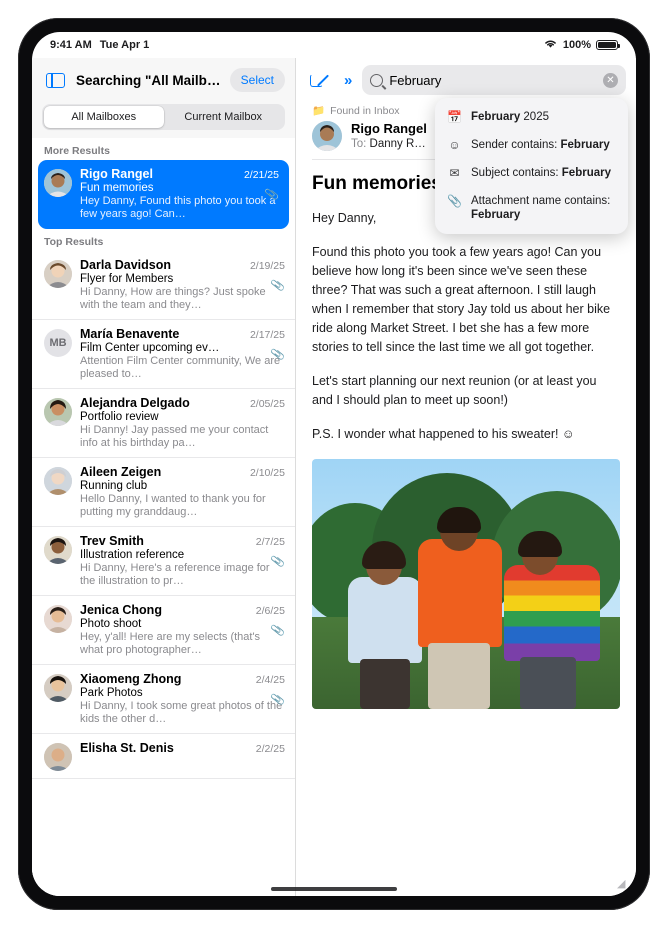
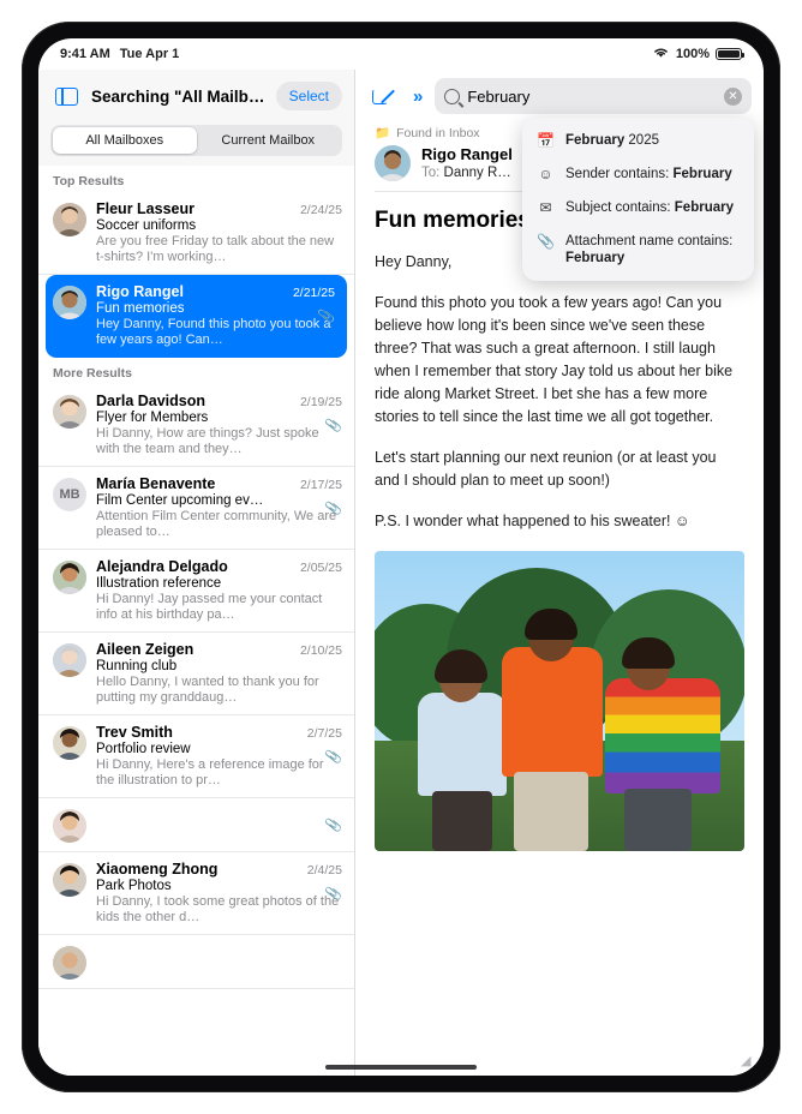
  9:41 AM
  Tue Apr 1
  100%
  Searching "All Mailbox
  Select
  All Mailboxes
  Current Mailbox
- More Results
+ Top Results
+ Fleur Lasseur
+ 2/24/25
+ Soccer uniforms
+ Are you free Friday to talk about the new t-shirts? I'm working…
  Rigo Rangel
  2/21/25
  Fun memories
  Hey Danny, Found this photo you took a few years ago! Can…
- Top Results
+ More Results
  Darla Davidson
  2/19/25
  Flyer for Members
  Hi Danny, How are things? Just spoke with the team and they…
  MB
  María Benavente
  2/17/25
  Film Center upcoming ev…
  Attention Film Center community, We are pleased to…
  Alejandra Delgado
  2/05/25
- Portfolio review
+ Illustration reference
  Hi Danny! Jay passed me your contact info at his birthday pa…
  Aileen Zeigen
  2/10/25
  Running club
  Hello Danny, I wanted to thank you for putting my granddaug…
  Trev Smith
  2/7/25
- Illustration reference
+ Portfolio review
  Hi Danny, Here's a reference image for the illustration to pr…
- Jenica Chong
- 2/6/25
- Photo shoot
- Hey, y'all! Here are my selects (that's what pro photographer…
  Xiaomeng Zhong
  2/4/25
  Park Photos
  Hi Danny, I took some great photos of the kids the other d…
- Elisha St. Denis
- 2/2/25
  »
  February
  ✕
  📅
  February 2025
  ☺
  Sender contains: February
  ✉
  Subject contains: February
  📎
  Attachment name contains: February
  📁
  Found in Inbox
  Rigo Rangel
  To: Danny R…
  Fun memorie
  Hey Danny,
  Found this photo you took a few years ago! Can you believe how long it's been since we've seen these three? That was such a great afternoon. I still laugh when I remember that story Jay told us about her bike ride along Market Street. I bet she has a few more stories to tell since the last time we all got together.
  Let's start planning our next reunion (or at least you and I should plan to meet up soon!)
  P.S. I wonder what happened to his sweater! ☺
  ◢
